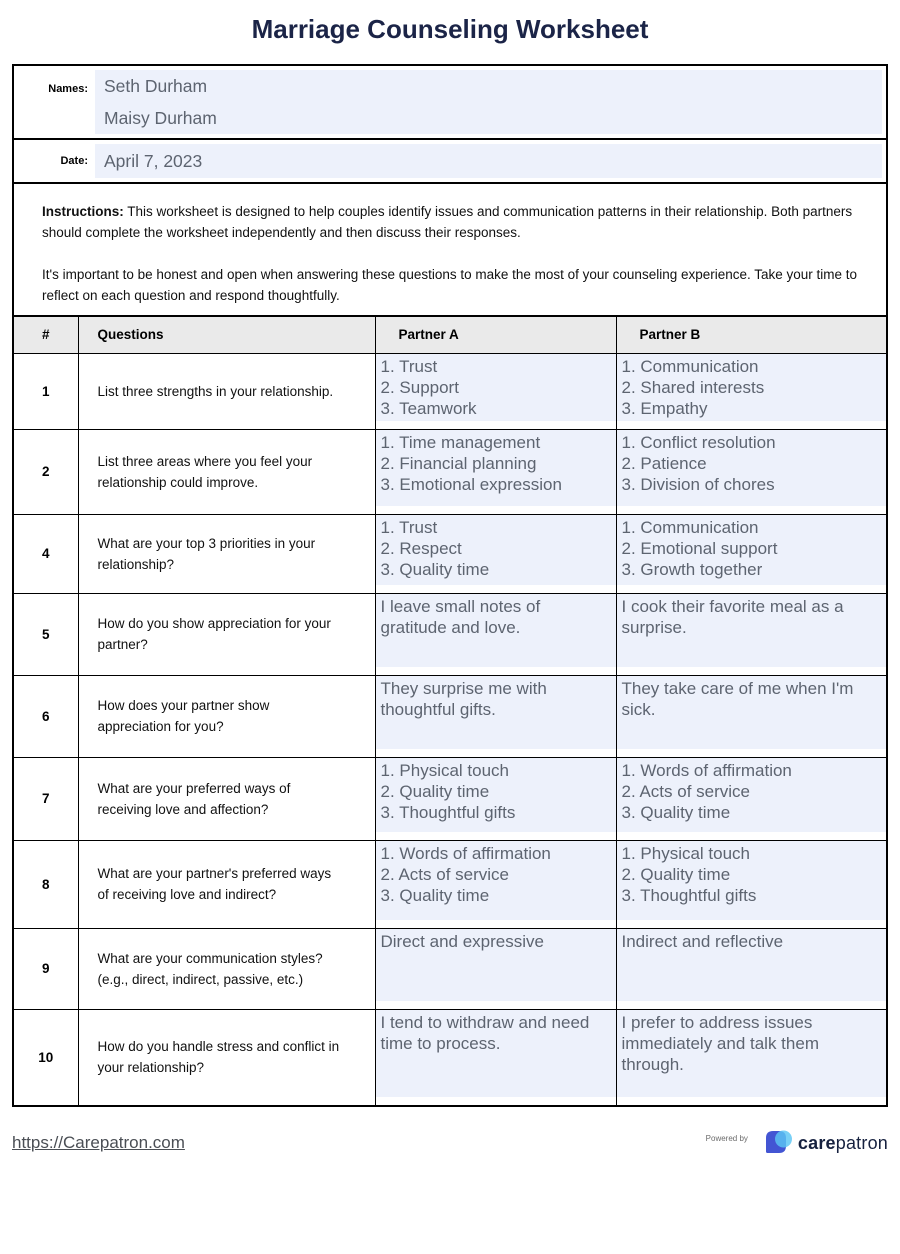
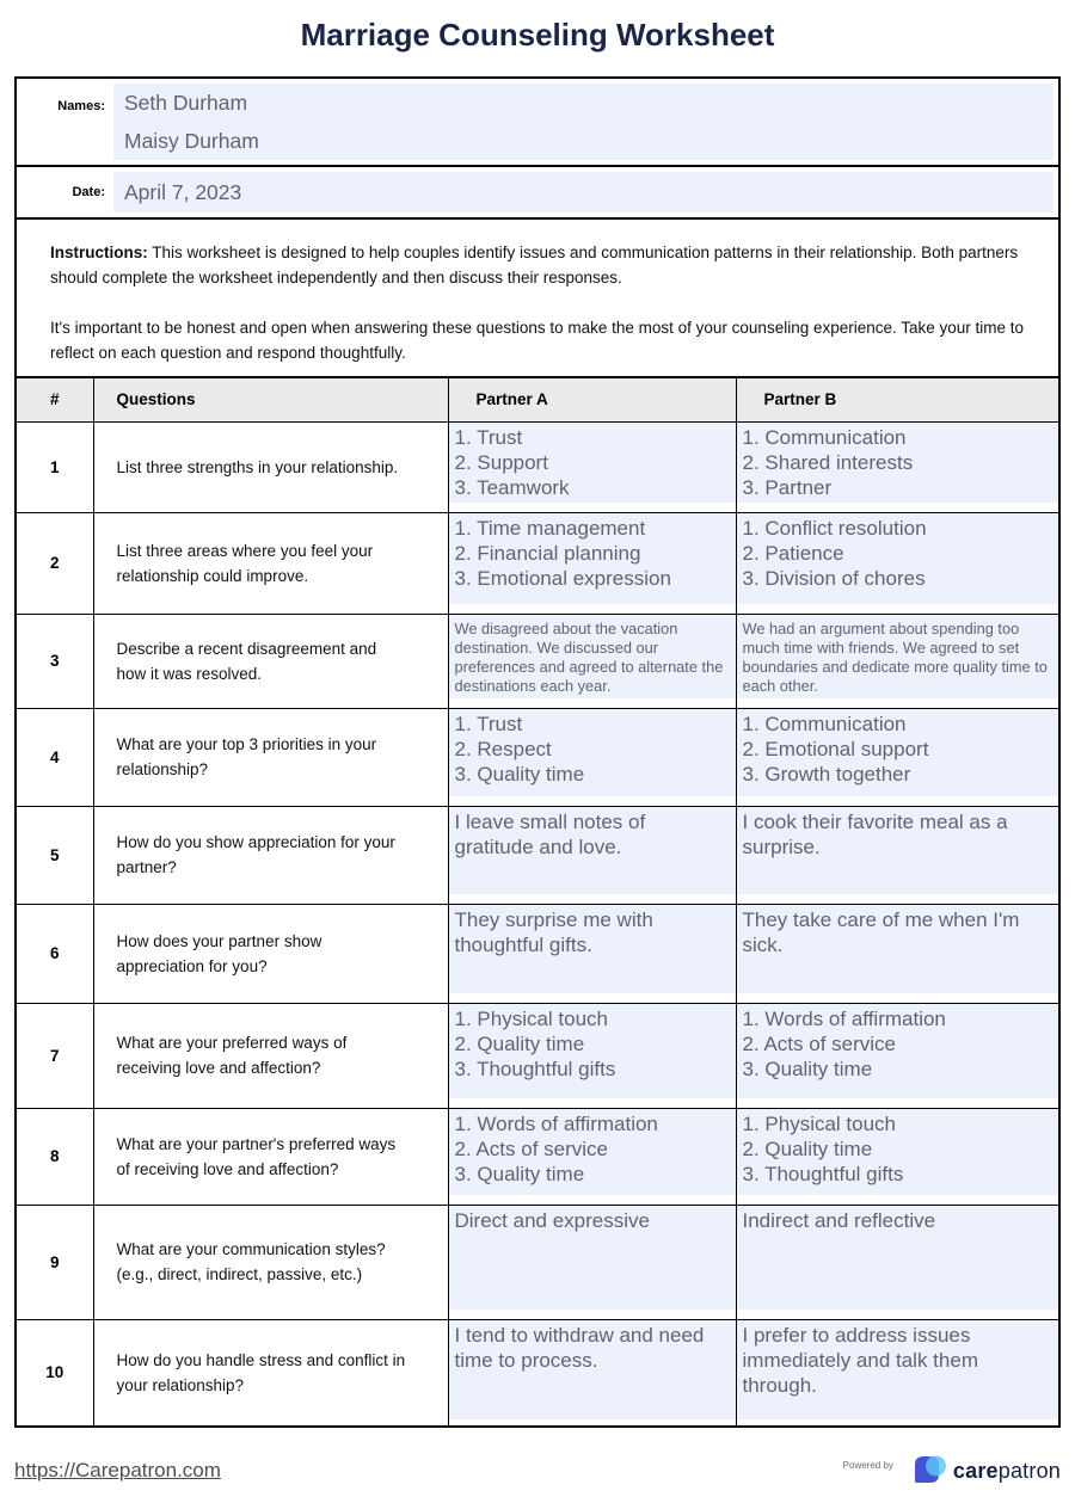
  Marriage Counseling Worksheet
  Names:
  Seth Durham
  Maisy Durham
  Date:
  April 7, 2023
  Instructions: This worksheet is designed to help couples identify issues and communication patterns in their relationship. Both partners should complete the worksheet independently and then discuss their responses.
  It's important to be honest and open when answering these questions to make the most of your counseling experience. Take your time to reflect on each question and respond thoughtfully.
  #	Questions	Partner A	Partner B
- 1	List three strengths in your relationship.	1. Trust 2. Support 3. Teamwork	1. Communication 2. Shared interests 3. Empathy
+ 1	List three strengths in your relationship.	1. Trust 2. Support 3. Teamwork	1. Communication 2. Shared interests 3. Partner
  2	List three areas where you feel your relationship could improve.	1. Time management 2. Financial planning 3. Emotional expression	1. Conflict resolution 2. Patience 3. Division of chores
+ 3	Describe a recent disagreement and how it was resolved.	We disagreed about the vacation destination. We discussed our preferences and agreed to alternate the destinations each year.	We had an argument about spending too much time with friends. We agreed to set boundaries and dedicate more quality time to each other.
  4	What are your top 3 priorities in your relationship?	1. Trust 2. Respect 3. Quality time	1. Communication 2. Emotional support 3. Growth together
  5	How do you show appreciation for your partner?	I leave small notes of gratitude and love.	I cook their favorite meal as a surprise.
  6	How does your partner show appreciation for you?	They surprise me with thoughtful gifts.	They take care of me when I'm sick.
  7	What are your preferred ways of receiving love and affection?	1. Physical touch 2. Quality time 3. Thoughtful gifts	1. Words of affirmation 2. Acts of service 3. Quality time
- 8	What are your partner's preferred ways of receiving love and indirect?	1. Words of affirmation 2. Acts of service 3. Quality time	1. Physical touch 2. Quality time 3. Thoughtful gifts
+ 8	What are your partner's preferred ways of receiving love and affection?	1. Words of affirmation 2. Acts of service 3. Quality time	1. Physical touch 2. Quality time 3. Thoughtful gifts
  9	What are your communication styles? (e.g., direct, indirect, passive, etc.)	Direct and expressive	Indirect and reflective
  10	How do you handle stress and conflict in your relationship?	I tend to withdraw and need time to process.	I prefer to address issues immediately and talk them through.
  https://Carepatron.com
  Powered by
  carepatron
